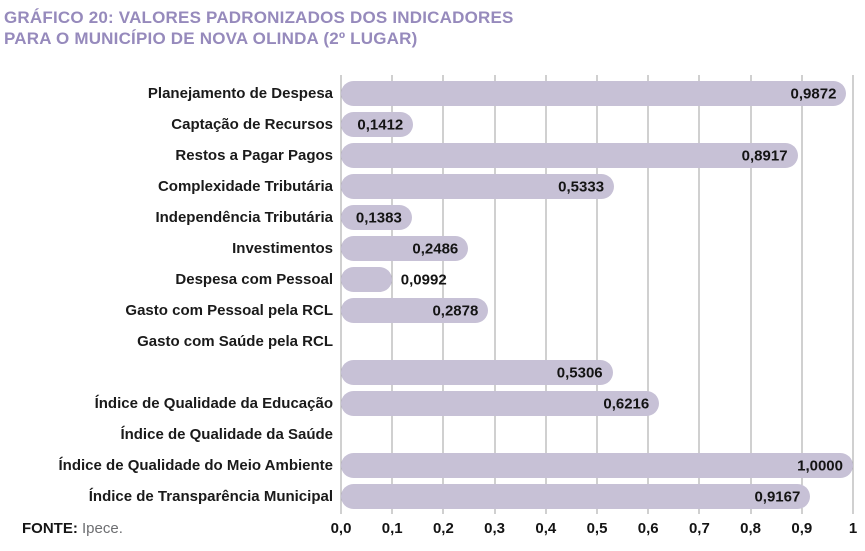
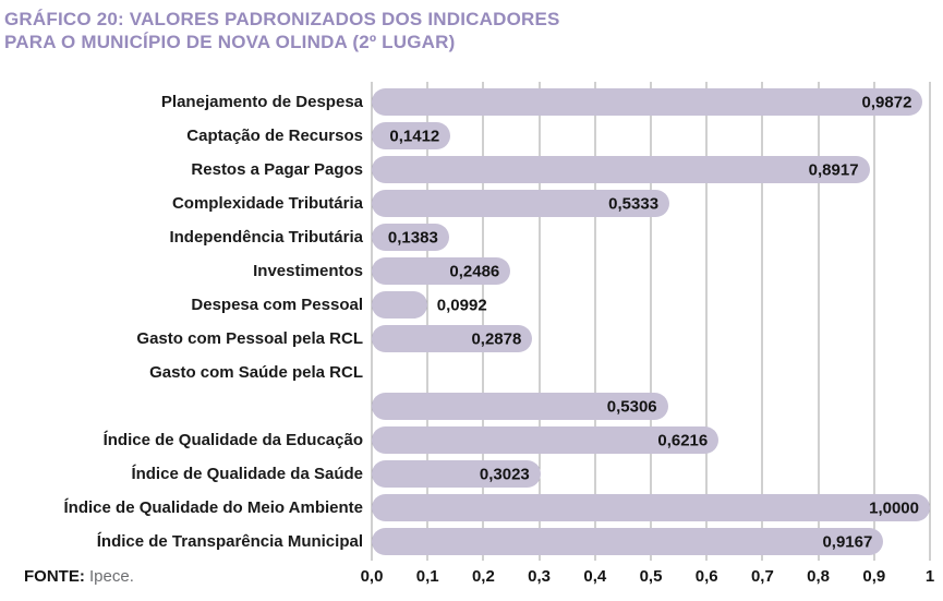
  GRÁFICO 20: VALORES PADRONIZADOS DOS INDICADORES
  PARA O MUNICÍPIO DE NOVA OLINDA (2º LUGAR)
  Planejamento de Despesa
  Captação de Recursos
  Restos a Pagar Pagos
  Complexidade Tributária
  Independência Tributária
  Investimentos
  Despesa com Pessoal
  Gasto com Pessoal pela RCL
  Gasto com Saúde pela RCL
  Índice de Qualidade da Educação
  Índice de Qualidade da Saúde
  Índice de Qualidade do Meio Ambiente
  Índice de Transparência Municipal
  0,9872
  0,1412
  0,8917
  0,5333
  0,1383
  0,2486
  0,0992
  0,2878
  0,5306
  0,6216
+ 0,3023
  1,0000
  0,9167
  0,0
  0,1
  0,2
  0,3
  0,4
  0,5
  0,6
  0,7
  0,8
  0,9
  1
  FONTE: Ipece.
